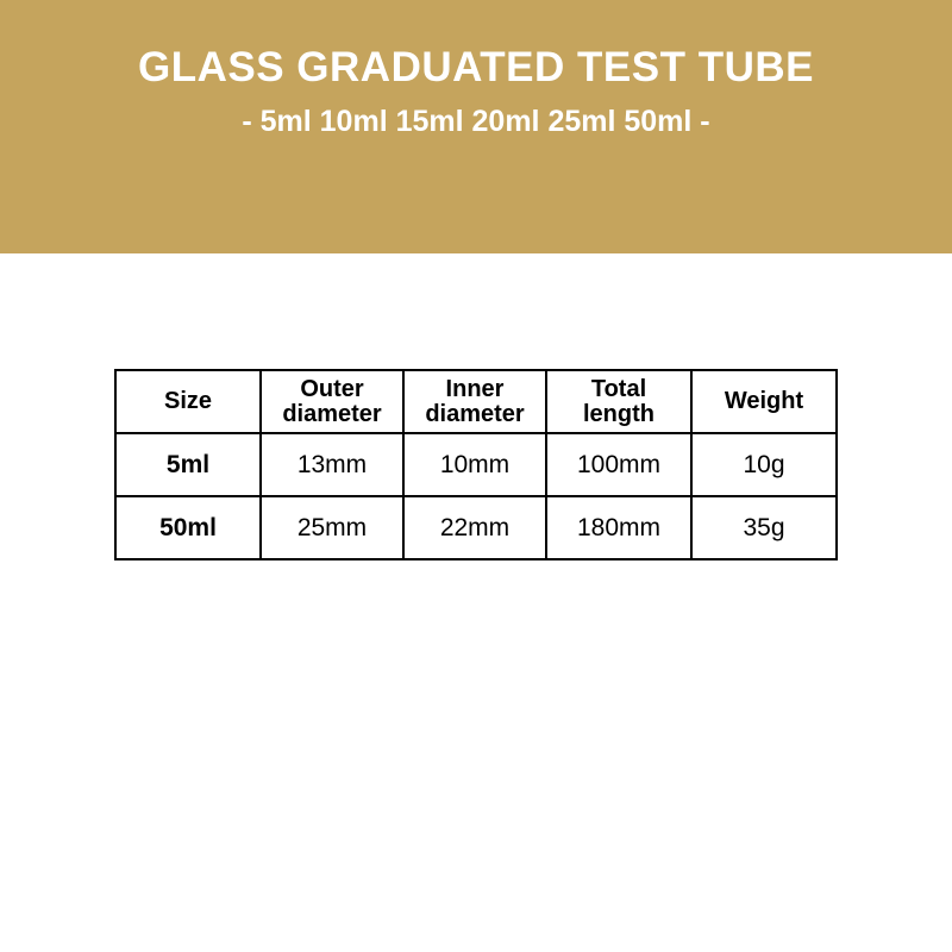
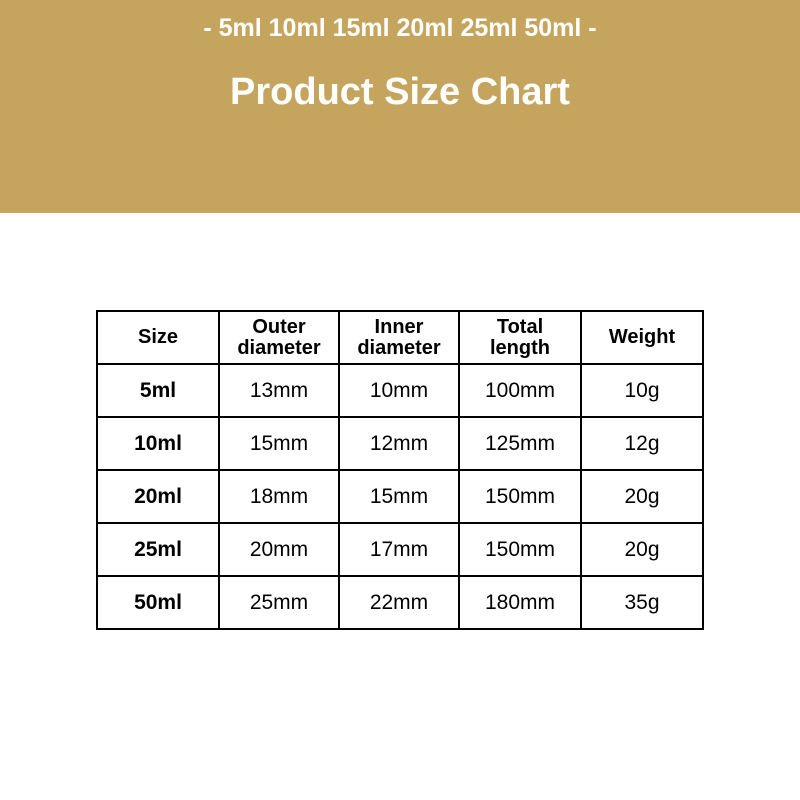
- GLASS GRADUATED TEST TUBE
  - 5ml 10ml 15ml 20ml 25ml 50ml -
+ Product Size Chart
  Size	Outer diameter	Inner diameter	Total length	Weight
  5ml	13mm	10mm	100mm	10g
+ 10ml	15mm	12mm	125mm	12g
+ 20ml	18mm	15mm	150mm	20g
+ 25ml	20mm	17mm	150mm	20g
  50ml	25mm	22mm	180mm	35g
